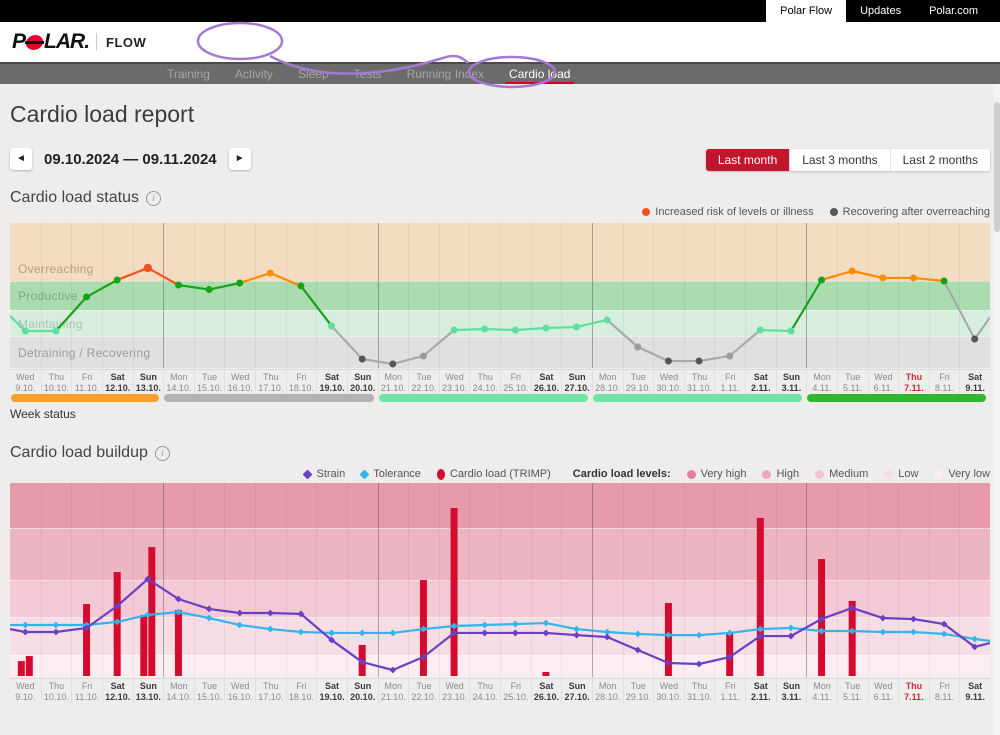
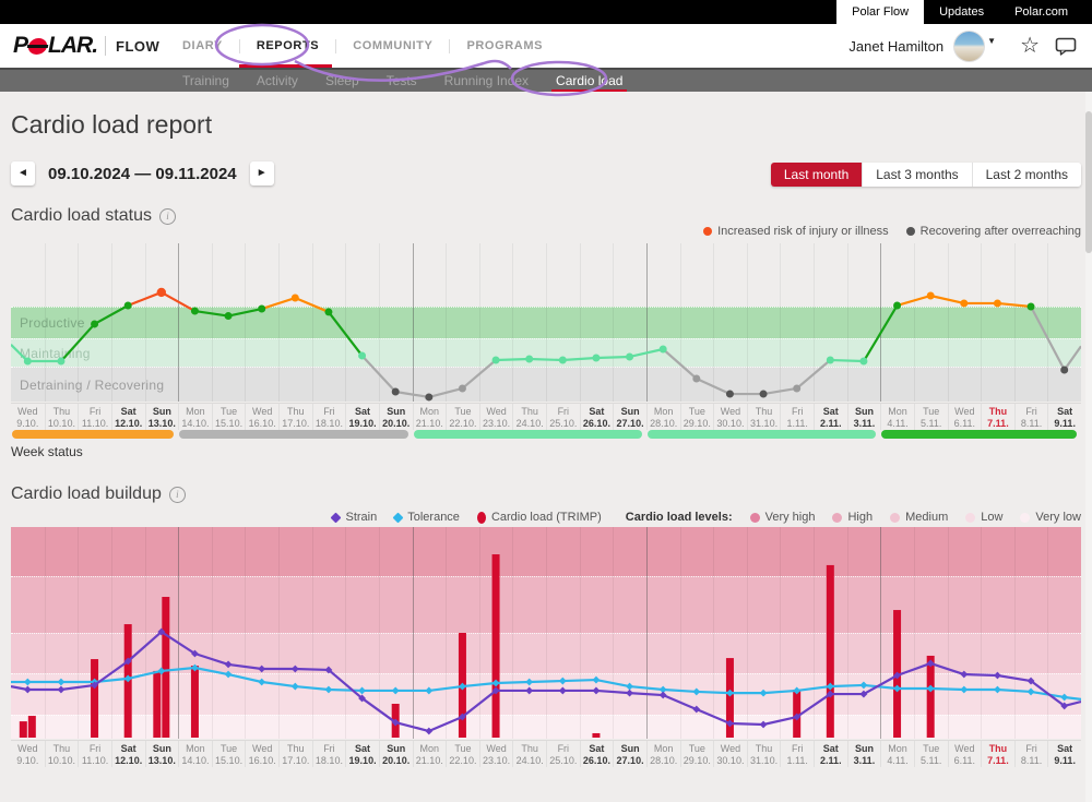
  Polar Flow
  Updates
  Polar.com
  P
  LAR
  .
  FLOW
+ DIARY
+ REPORTS
+ COMMUNITY
+ PROGRAMS
+ Janet Hamilton
+ ▼
+ ☆
  Training
  Activity
  Sleep
  Running Inex
  Cardio lad
  Cardio load report
  ◄
  09.10.2024 — 09.11.2024
  ►
  Last month
  Last 3 months
  Last 2 months
  Cardio load status
  i
- Increased risk of levels or illness
+ Increased risk of injury or illness
  Recovering after overreaching
- Overreaching
  Productive
  Maintaiing
  Detraining / Recovering
  Wed
  9.10.
  Thu
  10.10.
  Fri
  11.10.
  Sat
  12.10.
  Sun
  13.10.
  Mon
  14.10.
  Tue
  15.10.
  Wed
  16.10.
  Thu
  17.10.
  Fri
  18.10.
  Sat
  19.10.
  Sun
  20.10.
  Mon
  21.10.
  Tue
  22.10.
  Wed
  23.10.
  Thu
  24.10.
  Fri
  25.10.
  Sat
  26.10.
  Sun
  27.10.
  Mon
  28.10.
  Tue
  29.10.
  Wed
  30.10.
  Thu
  31.10.
  Fri
  1.11.
  Sat
  2.11.
  Sun
  3.11.
  Mon
  4.11.
  Tue
  5.11.
  Wed
  6.11.
  Thu
  7.11.
  Fri
  8.11.
  Sat
  9.11.
  Week status
  Cardio load buildup
  i
  Strain
  Tolerance
  Cardio load (TRIMP)
  Cardio load levels:
  Very high
  High
  Medium
  Low
  Very low
  Wed
  9.10.
  Thu
  10.10.
  Fri
  11.10.
  Sat
  12.10.
  Sun
  13.10.
  Mon
  14.10.
  Tue
  15.10.
  Wed
  16.10.
  Thu
  17.10.
  Fri
  18.10.
  Sat
  19.10.
  Sun
  20.10.
  Mon
  21.10.
  Tue
  22.10.
  Wed
  23.10.
  Thu
  24.10.
  Fri
  25.10.
  Sat
  26.10.
  Sun
  27.10.
  Mon
  28.10.
  Tue
  29.10.
  Wed
  30.10.
  Thu
  31.10.
  Fri
  1.11.
  Sat
  2.11.
  Sun
  3.11.
  Mon
  4.11.
  Tue
  5.11.
  Wed
  6.11.
  Thu
  7.11.
  Fri
  8.11.
  Sat
  9.11.
